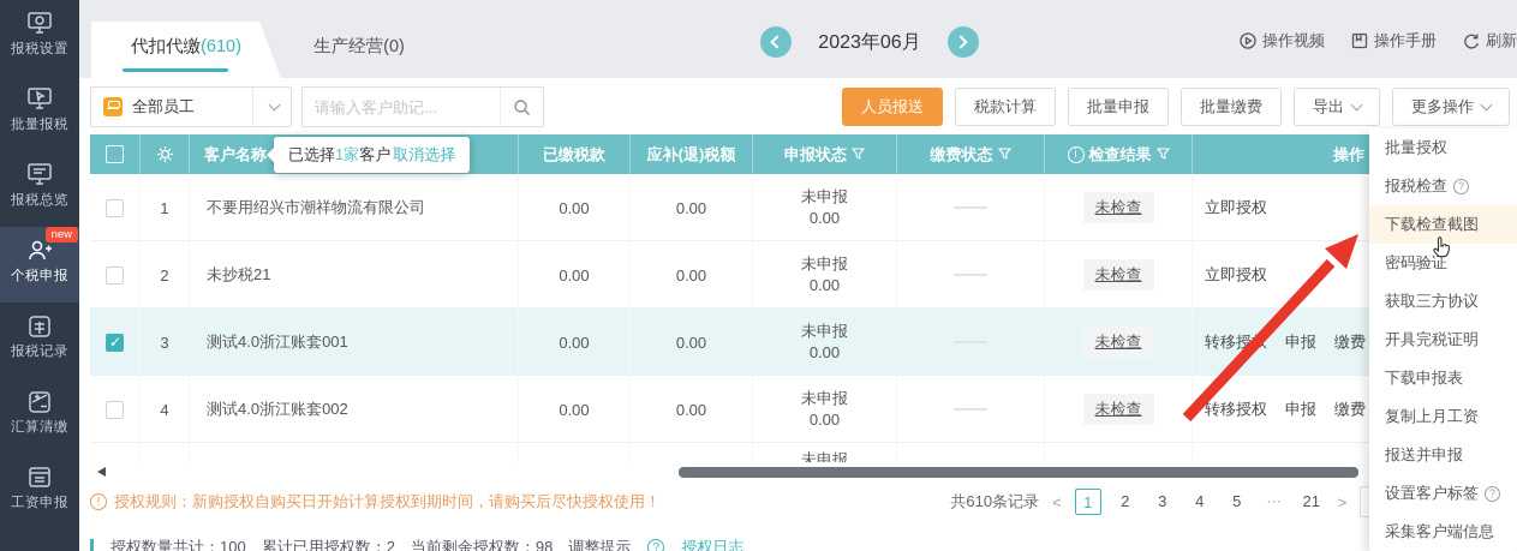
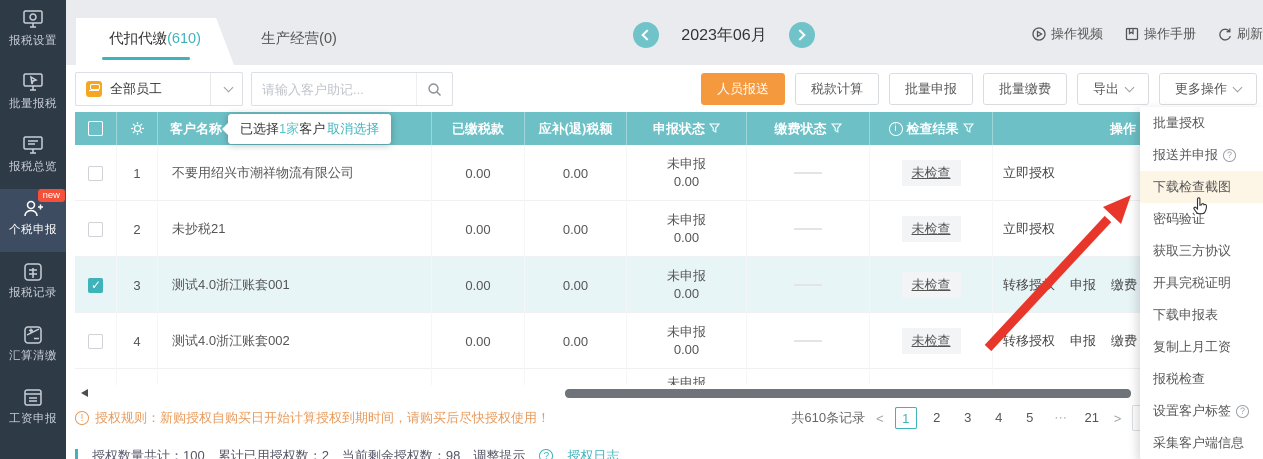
  报税设置
  批量报税
  报税总览
  new
  个税申报
  报税记录
  汇算清缴
  工资申报
  代扣代缴(610)
  生产经营(0)
  2023年06月
  操作视频
  操作手册
  刷新
  全部员工
  请输入客户助记...
  人员报送
  税款计算
  批量申报
  批量缴费
  导出
  更多操作
  客户名称
  已缴税款
  应补(退)税额
  申报状态
  缴费状态
  i
  检查结果
  操作
  1
  不要用绍兴市潮祥物流有限公司
  0.00
  0.00
  未申报
  0.00
  未检查
  立即授权
  2
  未抄税21
  0.00
  0.00
  未申报
  0.00
  未检查
  立即授权
  3
  测试4.0浙江账套001
  0.00
  0.00
  未申报
  0.00
  未检查
  转移授
  申报
  缴费
  4
  测试4.0浙江账套002
  0.00
  0.00
  未申报
  0.00
  未检查
  转移授权
  申报
  缴费
  未申报
  !
  授权规则：新购授权自购买日开始计算授权到期时间，请购买后尽快授权使用！
  共610条记录
  <
  1
  2
  3
  4
  5
  ⋯
  21
  >
  授权数量共计：100 累计已用授权数：2 当前剩余授权数：98 调整提示
  ?
  授权日志
  已选择
  1家
  客户
  取消选择
  批量授权
- 报税检查
+ 报送并申报
  ?
  下载检查截图
  密码验证
  获取三方协议
  开具完税证明
  下载申报表
  复制上月工资
- 报送并申报
+ 报税检查
  设置客户标签
  ?
  采集客户端信息
